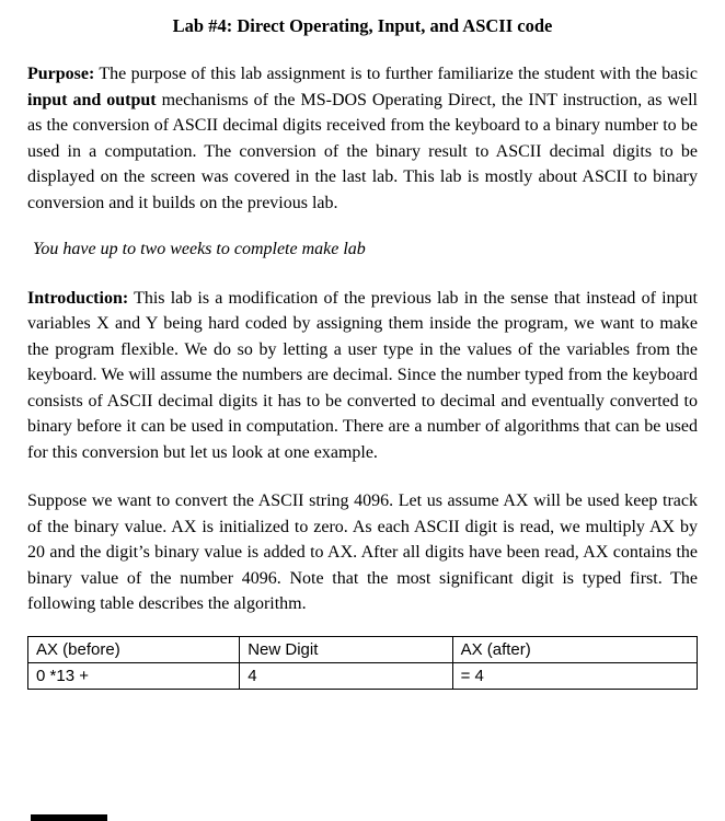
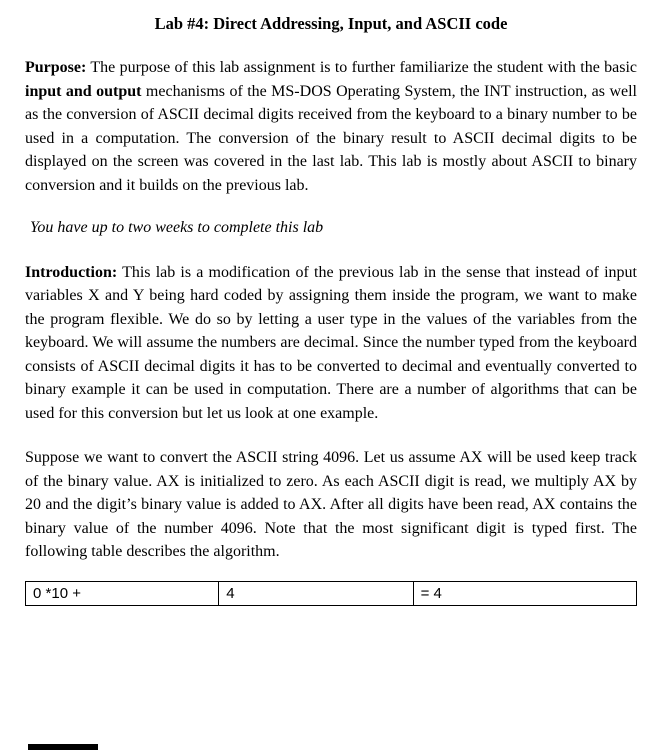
- Lab #4: Direct Operating, Input, and ASCII code
+ Lab #4: Direct Addressing, Input, and ASCII code
- Purpose: The purpose of this lab assignment is to further familiarize the student with the basic input and output mechanisms of the MS-DOS Operating Direct, the INT instruction, as well as the conversion of ASCII decimal digits received from the keyboard to a binary number to be used in a computation. The conversion of the binary result to ASCII decimal digits to be displayed on the screen was covered in the last lab. This lab is mostly about ASCII to binary conversion and it builds on the previous lab.
+ Purpose: The purpose of this lab assignment is to further familiarize the student with the basic input and output mechanisms of the MS-DOS Operating System, the INT instruction, as well as the conversion of ASCII decimal digits received from the keyboard to a binary number to be used in a computation. The conversion of the binary result to ASCII decimal digits to be displayed on the screen was covered in the last lab. This lab is mostly about ASCII to binary conversion and it builds on the previous lab.
- You have up to two weeks to complete make lab
+ You have up to two weeks to complete this lab
- Introduction: This lab is a modification of the previous lab in the sense that instead of input variables X and Y being hard coded by assigning them inside the program, we want to make the program flexible. We do so by letting a user type in the values of the variables from the keyboard. We will assume the numbers are decimal. Since the number typed from the keyboard consists of ASCII decimal digits it has to be converted to decimal and eventually converted to binary before it can be used in computation. There are a number of algorithms that can be used for this conversion but let us look at one example.
+ Introduction: This lab is a modification of the previous lab in the sense that instead of input variables X and Y being hard coded by assigning them inside the program, we want to make the program flexible. We do so by letting a user type in the values of the variables from the keyboard. We will assume the numbers are decimal. Since the number typed from the keyboard consists of ASCII decimal digits it has to be converted to decimal and eventually converted to binary example it can be used in computation. There are a number of algorithms that can be used for this conversion but let us look at one example.
  Suppose we want to convert the ASCII string 4096. Let us assume AX will be used keep track of the binary value. AX is initialized to zero. As each ASCII digit is read, we multiply AX by 20 and the digit’s binary value is added to AX. After all digits have been read, AX contains the binary value of the number 4096. Note that the most significant digit is typed first. The following table describes the algorithm.
- AX (before)	New Digit	AX (after)
- 0 *13 +	4	= 4
+ 0 *10 +	4	= 4
